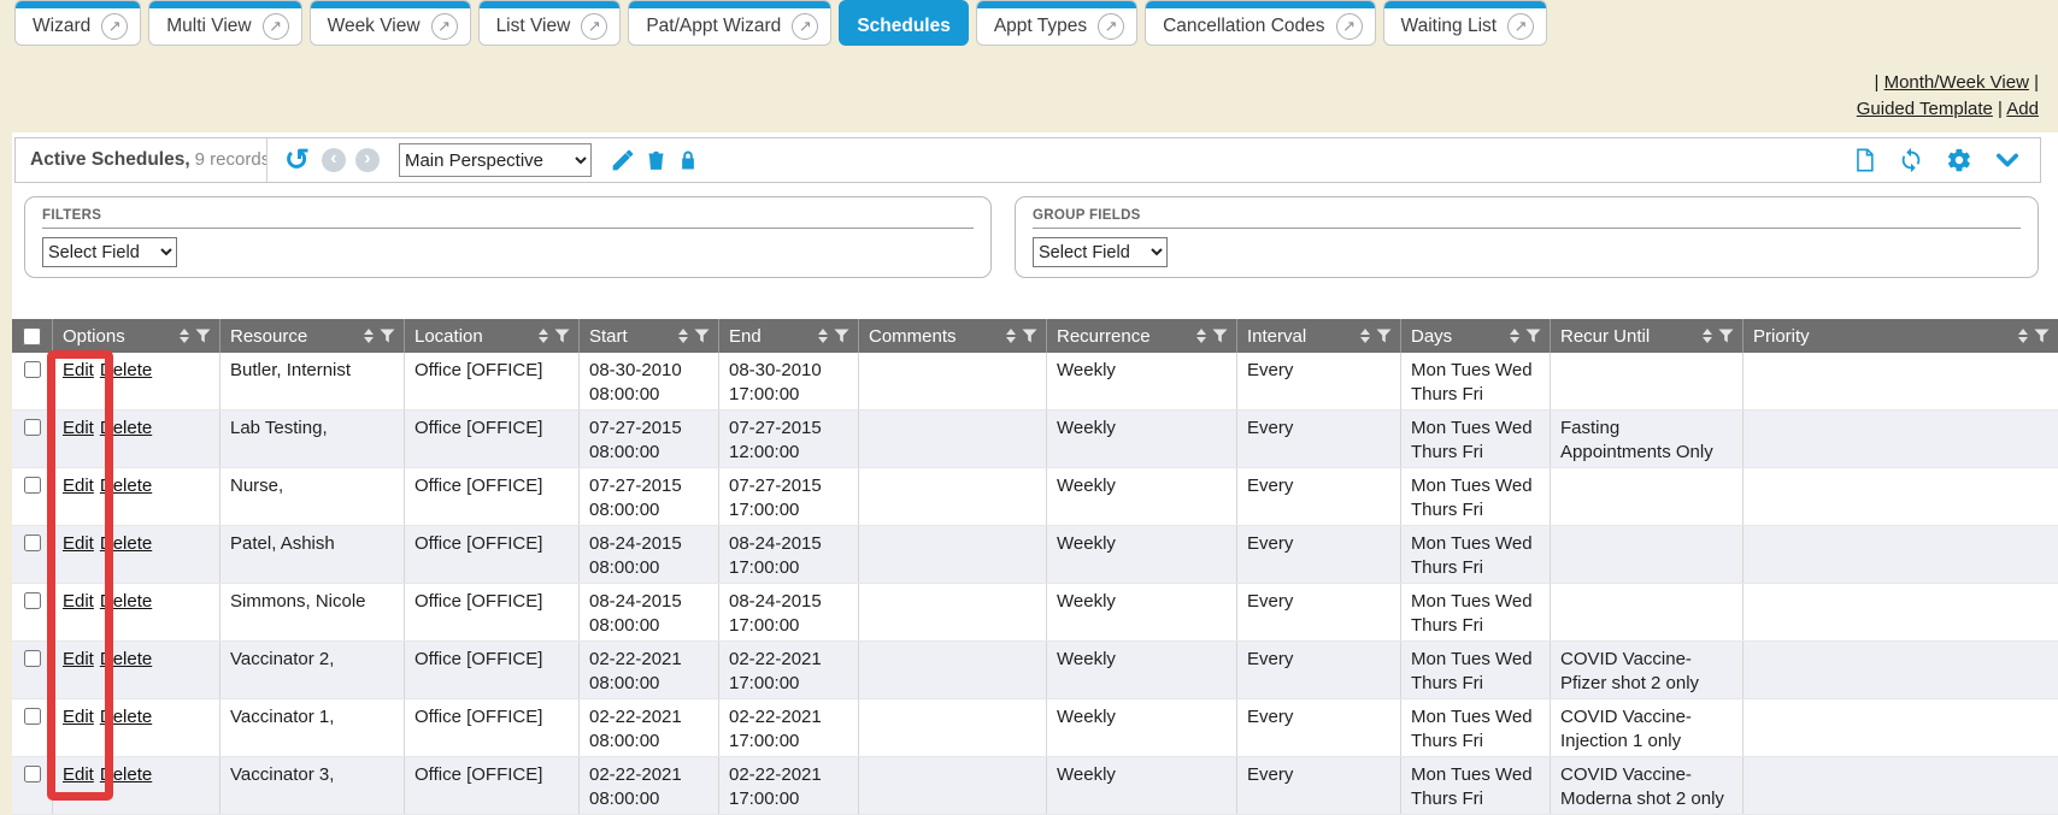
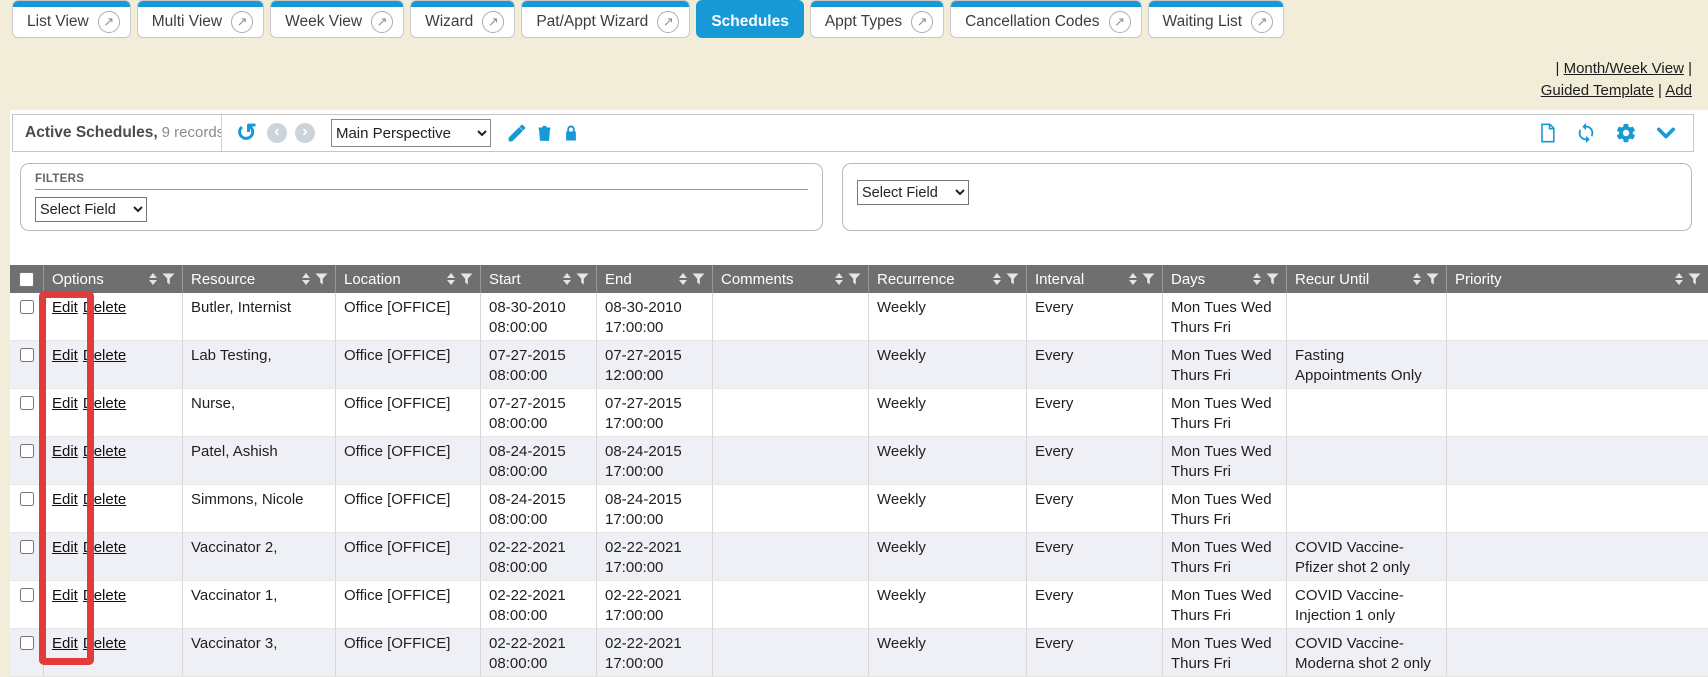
- Wizard
+ List View
  ↗
  Multi View
  ↗
  Week View
  ↗
- List View
+ Wizard
  ↗
  Pat/Appt Wizard
  ↗
  Schedules
  Appt Types
  ↗
  Cancellation Codes
  ↗
  Waiting List
  ↗
  | Month/Week View |
  Guided Template | Add
  Active Schedules, 9 record
  ↺
  ‹
  ›
  Main Perspective
  FILTERS
  Select Field
- GROUP FIELDS
  Select Field
  Options
  Resource
  Location
  Start
  End
  Comments
  Recurrence
  Interval
  Days
  Recur Until
  Priority
  Edit Delete
  Butler, Internist
  Office [OFFICE]
  08-30-2010
  08:00:00
  08-30-2010
  17:00:00
  Weekly
  Every
  Mon Tues Wed Thurs Fri
  Edit Delete
  Lab Testing,
  Office [OFFICE]
  07-27-2015
  08:00:00
  07-27-2015
  12:00:00
  Weekly
  Every
  Mon Tues Wed Thurs Fri
  Fasting Appointments Only
  Edit Delete
  Nurse,
  Office [OFFICE]
  07-27-2015
  08:00:00
  07-27-2015
  17:00:00
  Weekly
  Every
  Mon Tues Wed Thurs Fri
  Edit Delete
  Patel, Ashish
  Office [OFFICE]
  08-24-2015
  08:00:00
  08-24-2015
  17:00:00
  Weekly
  Every
  Mon Tues Wed Thurs Fri
  Edit Delete
  Simmons, Nicole
  Office [OFFICE]
  08-24-2015
  08:00:00
  08-24-2015
  17:00:00
  Weekly
  Every
  Mon Tues Wed Thurs Fri
  Edit Delete
  Vaccinator 2,
  Office [OFFICE]
  02-22-2021
  08:00:00
  02-22-2021
  17:00:00
  Weekly
  Every
  Mon Tues Wed Thurs Fri
  COVID Vaccine-Pfizer shot 2 only
  Edit Delete
  Vaccinator 1,
  Office [OFFICE]
  02-22-2021
  08:00:00
  02-22-2021
  17:00:00
  Weekly
  Every
  Mon Tues Wed Thurs Fri
  COVID Vaccine-Injection 1 only
  Edit Delete
  Vaccinator 3,
  Office [OFFICE]
  02-22-2021
  08:00:00
  02-22-2021
  17:00:00
  Weekly
  Every
  Mon Tues Wed Thurs Fri
  COVID Vaccine-Moderna shot 2 only
